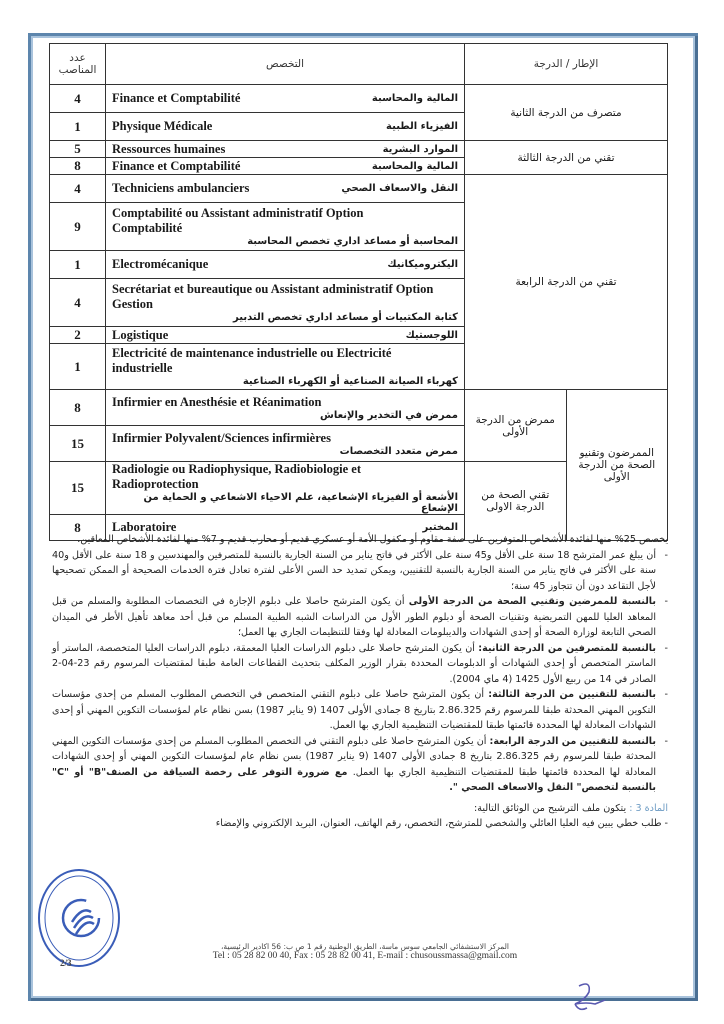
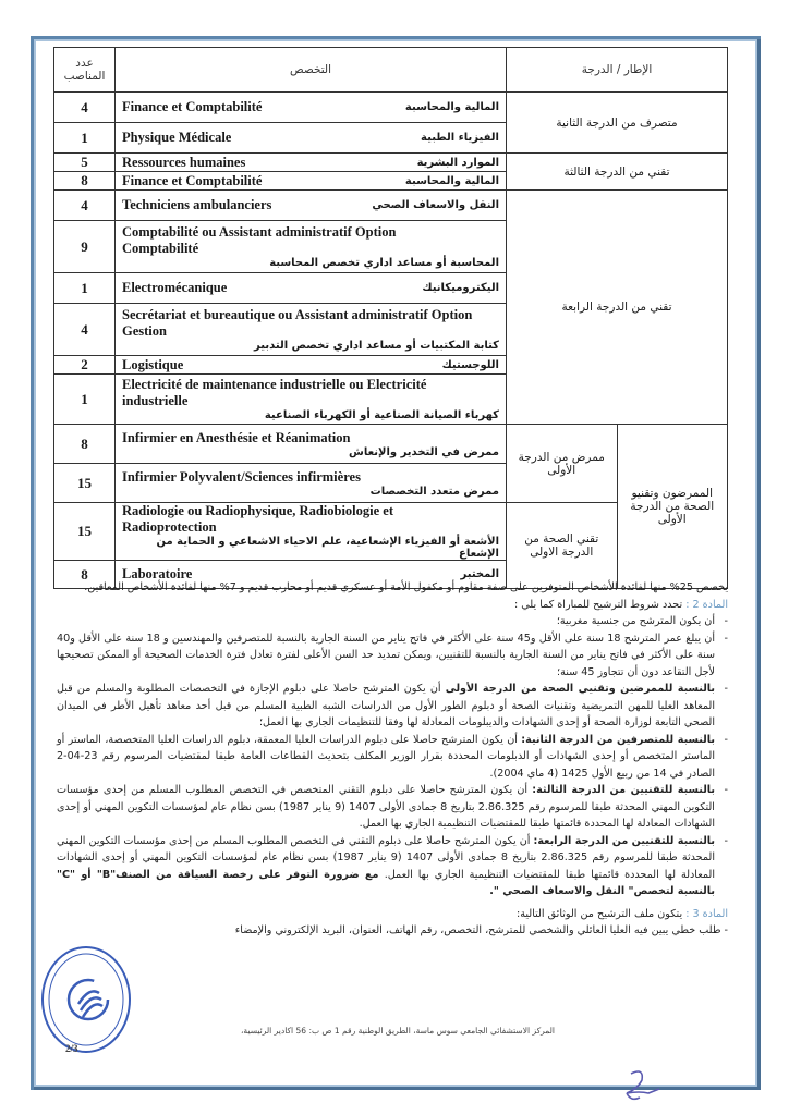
  عدد المناصب	التخصص	الإطار / الدرجة
  4	Finance et Comptabilité المالية والمحاسبة	متصرف من الدرجة الثانية
  1	Physique Médicale الفيزياء الطبية
  5	Ressources humaines الموارد البشرية	تقني من الدرجة الثالثة
  8	Finance et Comptabilité المالية والمحاسبة
  4	Techniciens ambulanciers النقل والاسعاف الصحي	تقني من الدرجة الرابعة
  9	Comptabilité ou Assistant administratif Option Comptabilitéالمحاسبة أو مساعد اداري تخصص المحاسبة
  1	Electromécanique اليكتروميكانيك
  4	Secrétariat et bureautique ou Assistant administratif Option Gestionكتابة المكتبيات أو مساعد اداري تخصص التدبير
  2	Logistique اللوجستيك
  1	Electricité de maintenance industrielle ou Electricité industrielleكهرباء الصيانة الصناعية أو الكهرباء الصناعية
  8	Infirmier en Anesthésie et Réanimationممرض في التخدير والإنعاش	ممرض من الدرجة الأولى	الممرضون وتقنيو الصحة من الدرجة الأولى
  15	Infirmier Polyvalent/Sciences infirmièresممرض متعدد التخصصات
  15	Radiologie ou Radiophysique, Radiobiologie et Radioprotectionالأشعة أو الفيزياء الإشعاعية، علم الاحياء الاشعاعي و الحماية من الإشعاع	تقني الصحة من الدرجة الاولى
  8	Laboratoire المختبر
  يخصص 25% منها لفائدة الأشخاص المتوفرين على صفة مقاوم أو مكفول الأمة أو عسكري قديم أو محارب قديم و 7% منها لفائدة الأشخاص المعاقين.
+ المادة 2 : تحدد شروط الترشيح للمباراة كما يلي :
+ أن يكون المترشح من جنسية مغربية؛
  أن يبلغ عمر المترشح 18 سنة على الأقل و45 سنة على الأكثر في فاتح يناير من السنة الجارية بالنسبة للمتصرفين والمهندسين و 18 سنة على الأقل و40 سنة على الأكثر في فاتح يناير من السنة الجارية بالنسبة للتقنيين، ويمكن تمديد حد السن الأعلى لفترة تعادل فترة الخدمات الصحيحة أو الممكن تصحيحها لأجل التقاعد دون أن تتجاوز 45 سنة؛
  بالنسبة للممرضين وتقنيي الصحة من الدرجة الأولى أن يكون المترشح حاصلا على دبلوم الإجازة في التخصصات المطلوبة والمسلم من قبل المعاهد العليا للمهن التمريضية وتقنيات الصحة أو دبلوم الطور الأول من الدراسات الشبه الطبية المسلم من قبل أحد معاهد تأهيل الأطر في الميدان الصحي التابعة لوزارة الصحة أو إحدى الشهادات والديبلومات المعادلة لها وفقا للتنظيمات الجاري بها العمل؛
  بالنسبة للمتصرفين من الدرجة الثانية: أن يكون المترشح حاصلا على دبلوم الدراسات العليا المعمقة، دبلوم الدراسات العليا المتخصصة، الماستر أو الماستر المتخصص أو إحدى الشهادات أو الدبلومات المحددة بقرار الوزير المكلف بتحديث القطاعات العامة طبقا لمقتضيات المرسوم رقم 23-04-2 الصادر في 14 من ربيع الأول 1425 (4 ماي 2004).
  بالنسبة للتقنيين من الدرجة الثالثة: أن يكون المترشح حاصلا على دبلوم التقني المتخصص في التخصص المطلوب المسلم من إحدى مؤسسات التكوين المهني المحدثة طبقا للمرسوم رقم 2.86.325 بتاريخ 8 جمادى الأولى 1407 (9 يناير 1987) بسن نظام عام لمؤسسات التكوين المهني أو إحدى الشهادات المعادلة لها المحددة قائمتها طبقا للمقتضيات التنظيمية الجاري بها العمل.
  بالنسبة للتقنيين من الدرجة الرابعة: أن يكون المترشح حاصلا على دبلوم التقني في التخصص المطلوب المسلم من إحدى مؤسسات التكوين المهني المحدثة طبقا للمرسوم رقم 2.86.325 بتاريخ 8 جمادى الأولى 1407 (9 يناير 1987) بسن نظام عام لمؤسسات التكوين المهني أو إحدى الشهادات المعادلة لها المحددة قائمتها طبقا للمقتضيات التنظيمية الجاري بها العمل. مع ضرورة التوفر على رخصة السياقة من الصنف"B" أو "C" بالنسبة لتخصص" النقل والاسعاف الصحي ".
  المادة 3 : يتكون ملف الترشيح من الوثائق التالية:
  - طلب خطي يبين فيه العليا العائلي والشخصي للمترشح، التخصص، رقم الهاتف، العنوان، البريد الإلكتروني والإمضاء
  2/3
  المركز الاستشفائي الجامعي سوس ماسة، الطريق الوطنية رقم 1 ص ب: 56 اكادير الرئيسية،
- Tel : 05 28 82 00 40, Fax : 05 28 82 00 41, E-mail : chusoussmassa@gmail.com
